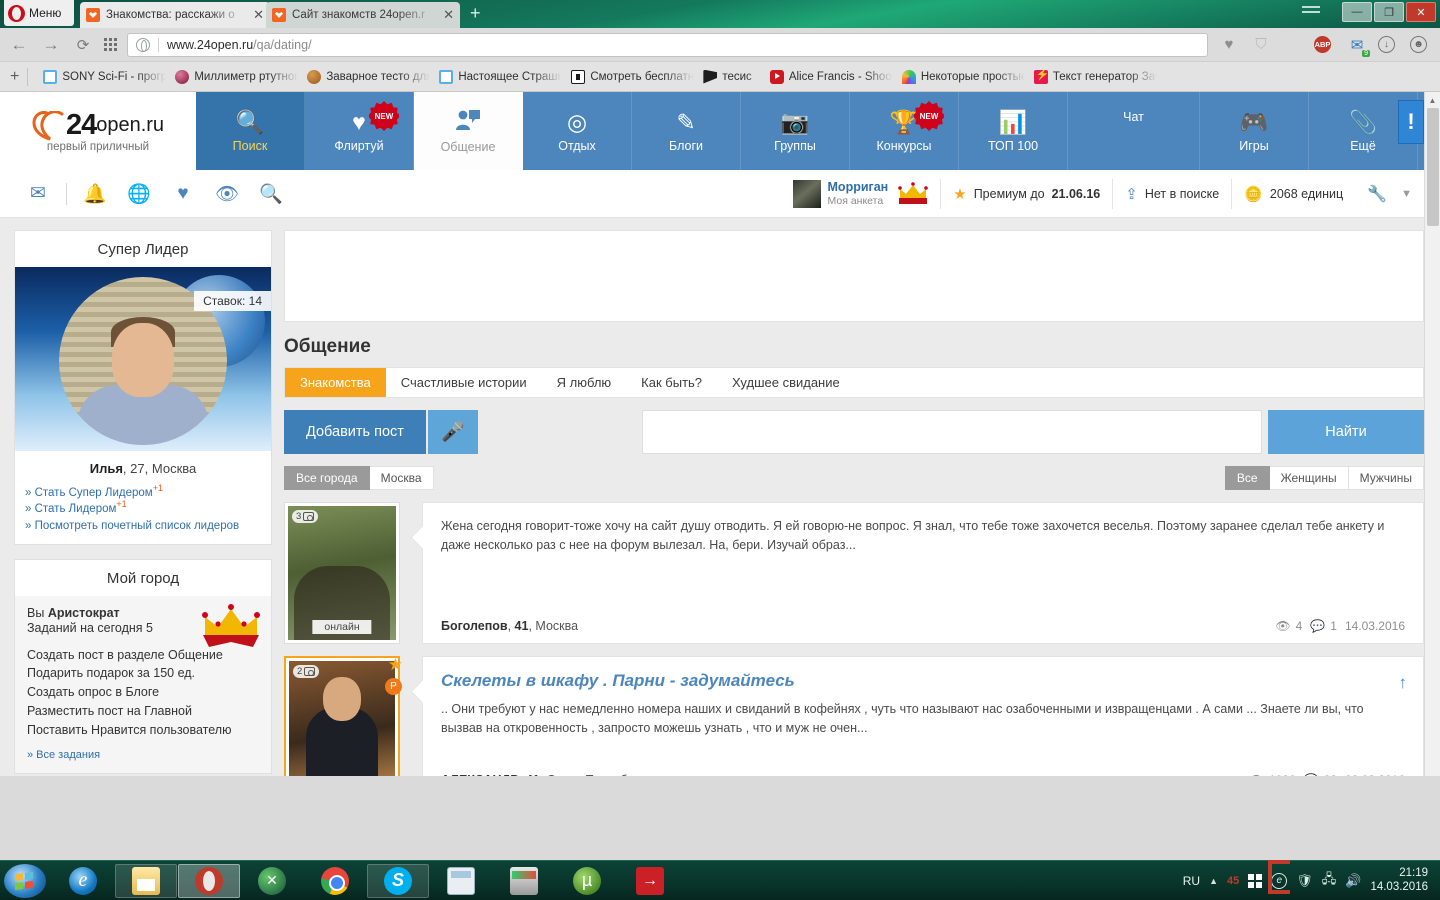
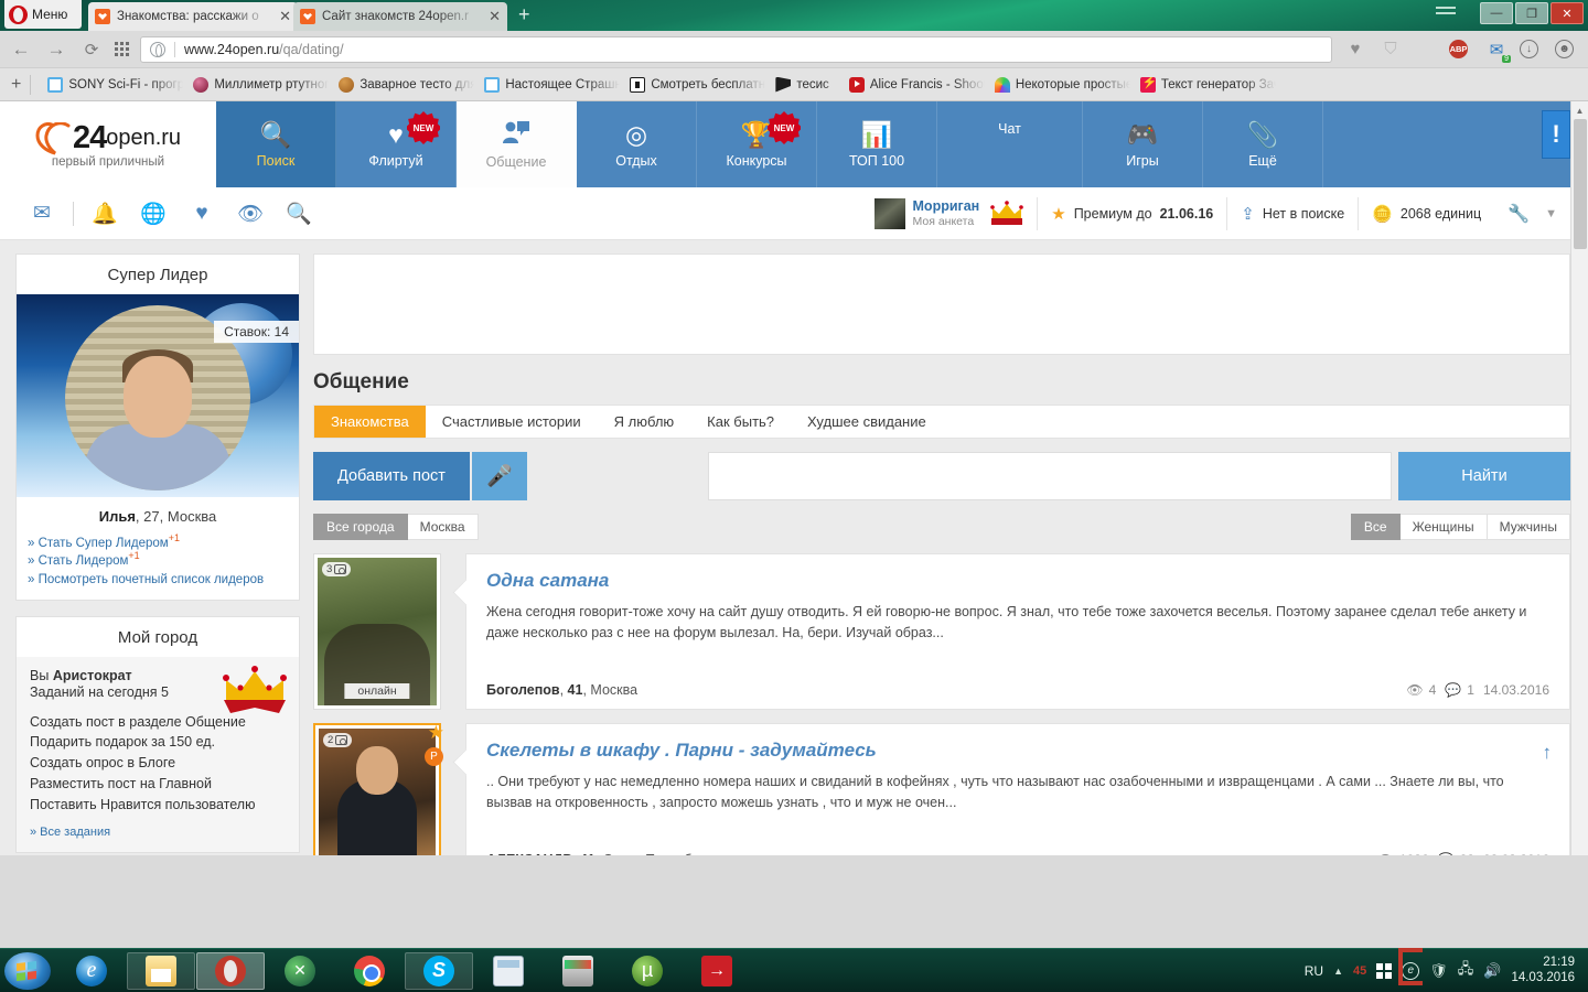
  Меню
  Знакомства: расскажи о
  ✕
  Сайт знакомств 24open.r
  ✕
  +
  —
  ❐
  ✕
  ←
  →
  ⟳
  www.24open.ru/qa/dating/
  ♥
  ⛉
  ABP
  ✉
  ↓
  ☻
  +
  SONY Sci-Fi - прогр
  Миллиметр ртутног
  Заварное тесто для
  Настоящее Страшн
  Смотреть бесплатн
  тесис
  Alice Francis - Shoo
  Некоторые простые
  Текст генератор За
  24
  open.ru
  первый приличный
  🔍
  Поиск
  ♥
  Флиртуй
  NEW
  Общение
  ◎
  Отдых
- ✎
- Блоги
- 📷
- Группы
  🏆
  Конкурсы
  NEW
  📊
  ТОП 100
  Чат
  🎮
  Игры
  📎
  Ещё
  ✉
  🔔
  🌐
  ♥
  👁
  🔍
  Морриган
  Моя анкета
  ★
  Премиум до
  21.06.16
  ⇪
  Нет в поиске
  🪙
  2068 единиц
  🔧
  ▼
  Супер Лидер
  Ставок: 14
  Илья, 27, Москва
  » Стать Супер Лидером+1 » Стать Лидером+1
  » Посмотреть почетный список лидеров
  Мой город
  Вы Аристократ
  Заданий на сегодня 5
  Создать пост в разделе Общение
  Подарить подарок за 150 ед.
  Создать опрос в Блоге
  Разместить пост на Главной
  Поставить Нравится пользователю
  » Все задания
  Общение
  Знакомства
  Счастливые истории
  Я люблю
  Как быть?
  Худшее свидание
  Добавить пост
  🎤
  Найти
  Все города
  Москва
  Все
  Женщины
  Мужчины
  3
  онлайн
+ Одна сатана
  Жена сегодня говорит-тоже хочу на сайт душу отводить. Я ей говорю-не вопрос. Я знал, что тебе тоже захочется веселья. Поэтому заранее сделал тебе анкету и даже несколько раз с нее на форум вылезал. На, бери. Изучай образ...
  Боголепов, 41, Москва
  👁
  4
  💬
  1
  14.03.2016
  2
  ★
  P
  Скелеты в шкафу . Парни - задумайтесь
  ↑
  .. Они требуют у нас немедленно номера наших и свиданий в кофейнях , чуть что называют нас озабоченными и извращенцами . А сами ... Знаете ли вы, что вызвав на откровенность , запросто можешь узнать , что и муж не очен...
  !
  ▲
  RU
  ▲
  45
  e
  🛡
  🖧
  🔊
  21:19
  14.03.2016
